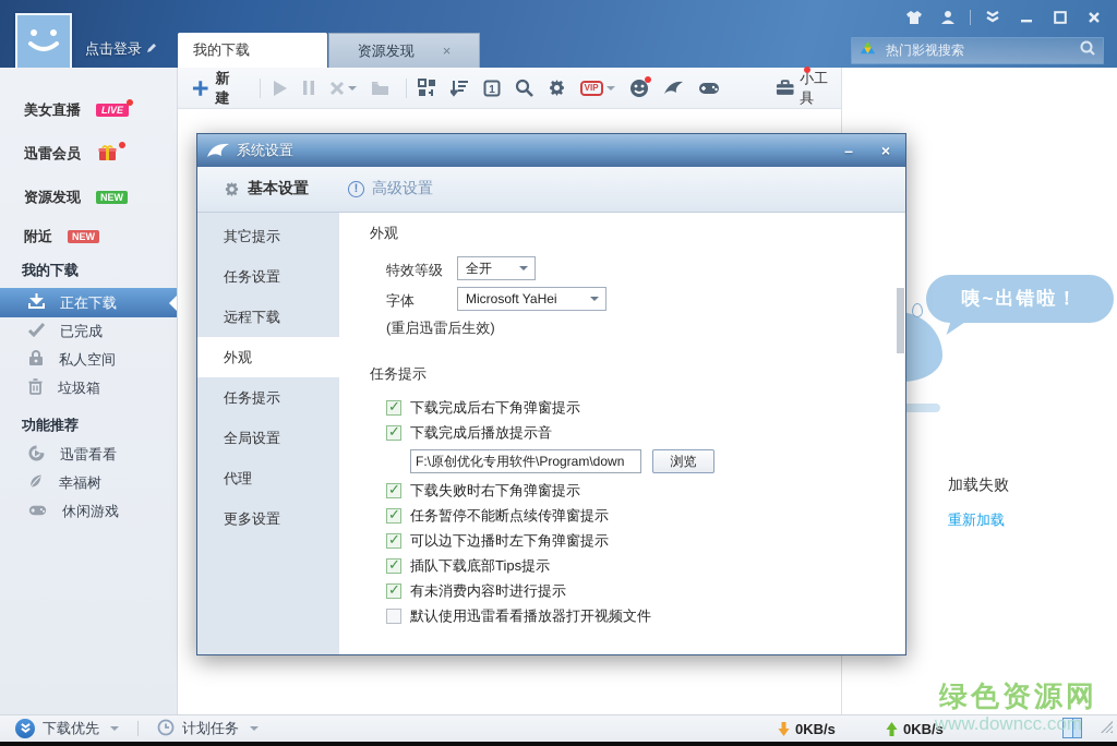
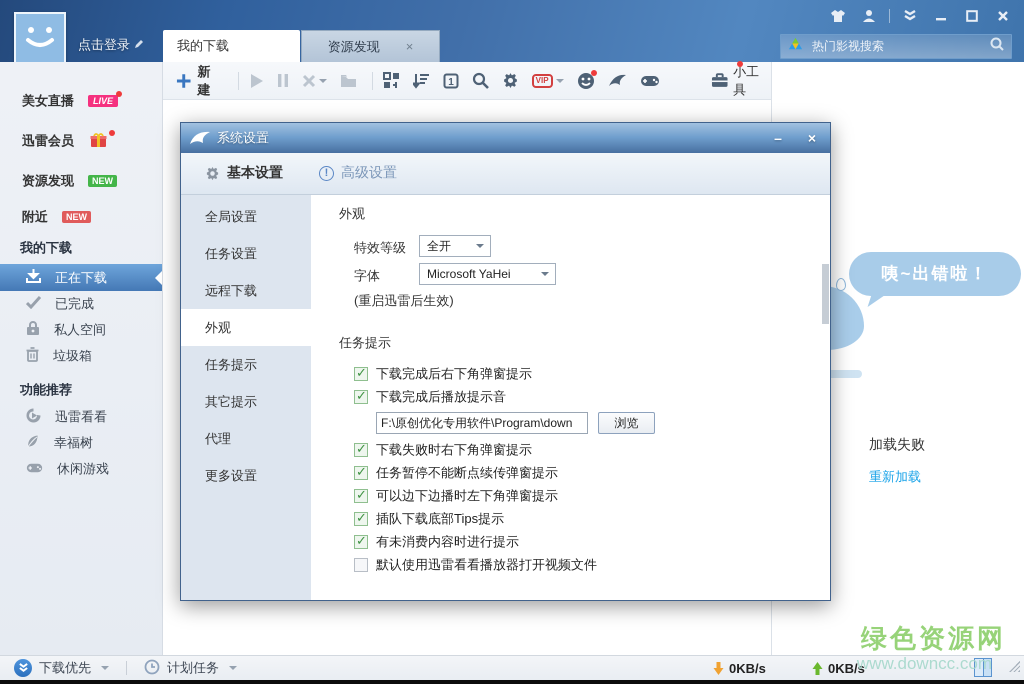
  点击登录
  热门影视搜索
  我的下载
  资源发现
  ×
  新建
  1
  VIP
  小工具
  美女直播
  LIVE
  迅雷会员
  资源发现
  NEW
  附近
  NEW
  我的下载
  正在下载
  已完成
  私人空间
  垃圾箱
  功能推荐
  迅雷看看
  幸福树
  休闲游戏
  咦~出错啦！
  加载失败
  重新加载
  系统设置
  –
  ×
  基本设置
  !
  高级设置
- 其它提示
+ 全局设置
  任务设置
  远程下载
  外观
  任务提示
- 全局设置
+ 其它提示
  代理
  更多设置
  外观
  特效等级
  全开
  字体
  Microsoft YaHei
  (重启迅雷后生效)
  任务提示
  ✓
  下载完成后右下角弹窗提示
  ✓
  下载完成后播放提示音
  F:\原创优化专用软件\Program\down
  浏览
  ✓
  下载失败时右下角弹窗提示
  ✓
  任务暂停不能断点续传弹窗提示
  ✓
  可以边下边播时左下角弹窗提示
  ✓
  插队下载底部Tips提示
  ✓
  有未消费内容时进行提示
  默认使用迅雷看看播放器打开视频文件
  下载优先
  计划任务
  0KB/s
  0KB/s
  绿色资源网
  www.downcc.com
